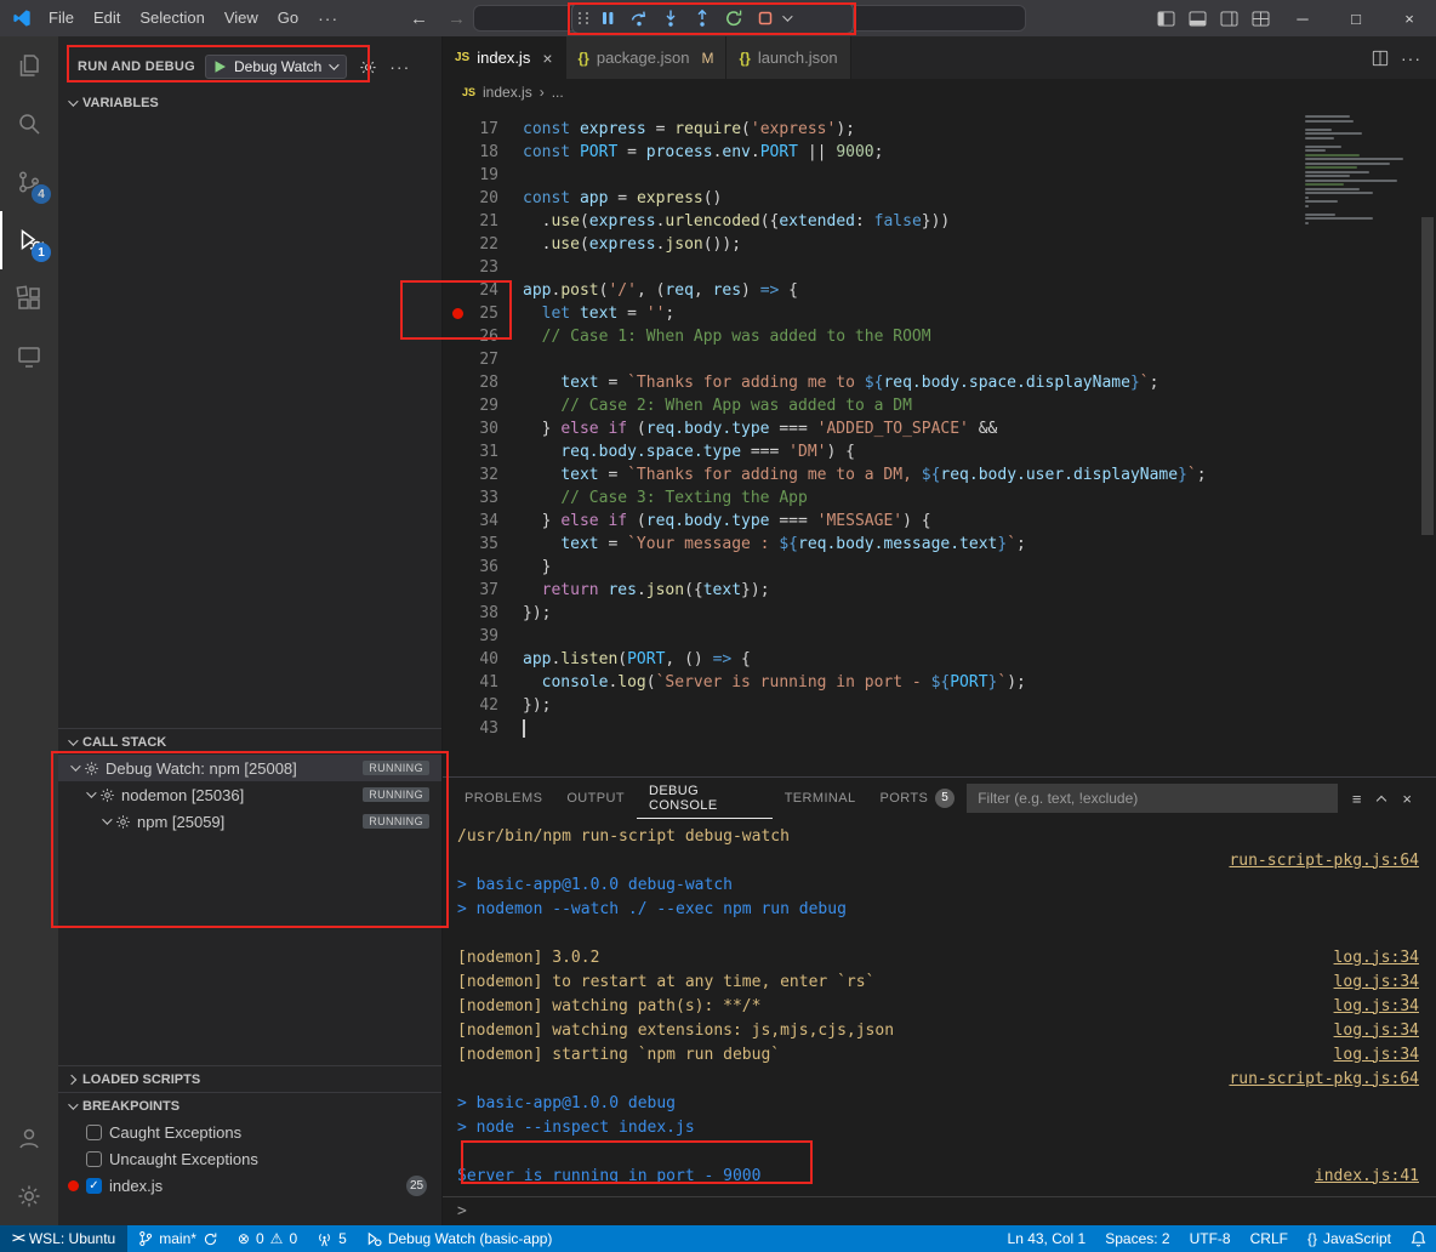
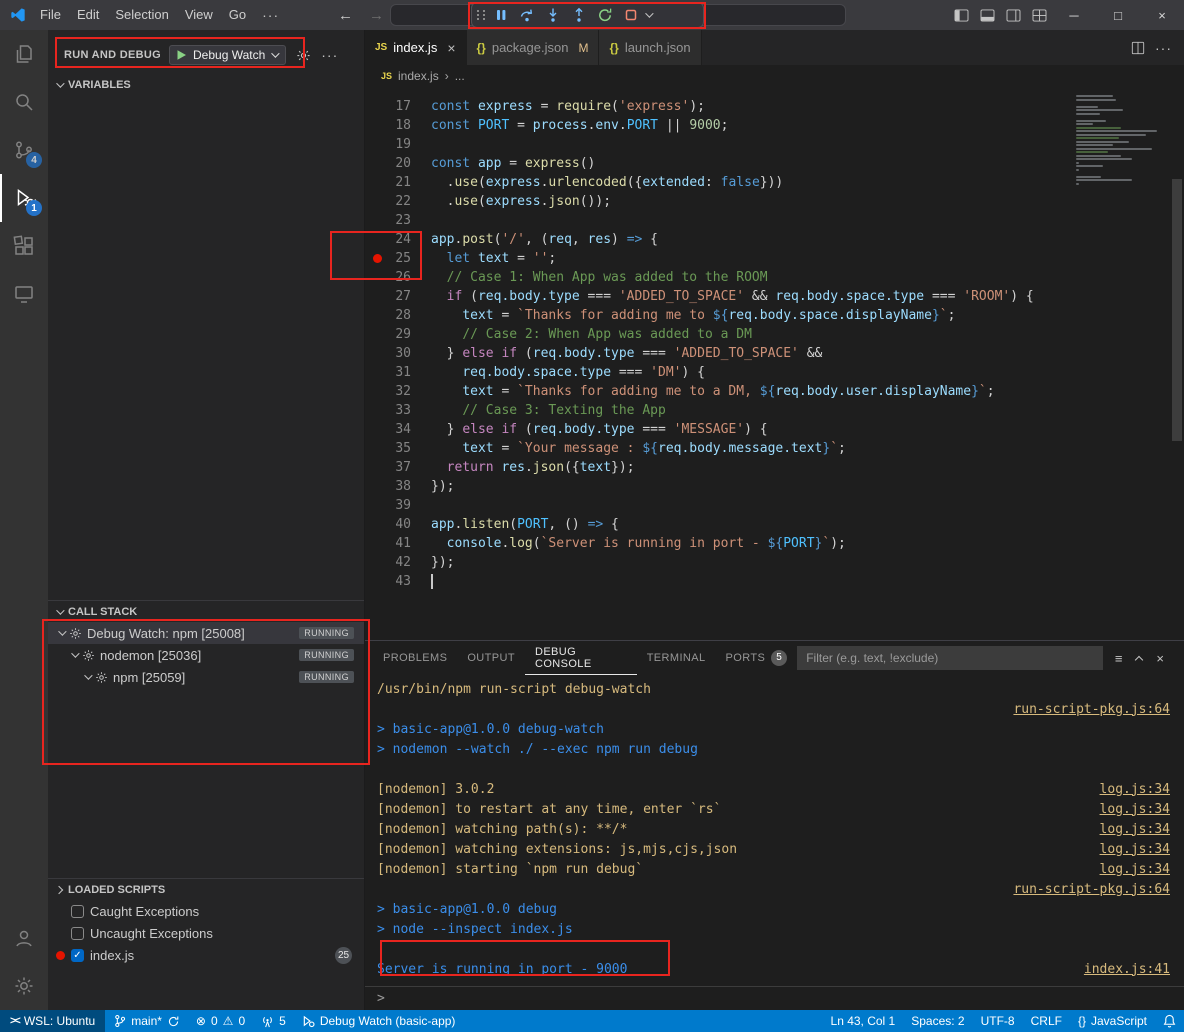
  File
  Edit
  Selection
  View
  Go
  ···
  ←
  →
  ─
  □
  ×
  4
  1
  RUN AND DEBUG
  Debug Watch
  ···
  VARIABLES
  CALL STACK
  Debug Watch: npm [25008]
  RUNNING
  nodemon [25036]
  RUNNING
  npm [25059]
  RUNNING
  LOADED SCRIPTS
- BREAKPOINTS
  Caught Exceptions
  Uncaught Exceptions
  ✓
  index.js
  25
  JS
  index.js
  ×
  {}
  package.json
  M
  {}
  launch.json
  ···
  JS
  index.js
  ›
  ...
  17
  const express = require('express');
  18
  const PORT = process.env.PORT || 9000;
  19
  20
  const app = express()
  21
  .use(express.urlencoded({extended: false}))
  22
  .use(express.json());
  23
  24
  app.post('/', (req, res) => {
  25
  let text = '';
  26
  // Case 1: When App was added to the ROOM
  27
+ if (req.body.type === 'ADDED_TO_SPACE' && req.body.space.type === 'ROOM') {
  28
  text = `Thanks for adding me to ${req.body.space.displayName}`;
  29
  // Case 2: When App was added to a DM
  30
  } else if (req.body.type === 'ADDED_TO_SPACE' &&
  31
  req.body.space.type === 'DM') {
  32
  text = `Thanks for adding me to a DM, ${req.body.user.displayName}`;
  33
  // Case 3: Texting the App
  34
  } else if (req.body.type === 'MESSAGE') {
  35
  text = `Your message : ${req.body.message.text}`;
- 36
- }
  37
  return res.json({text});
  38
  });
  39
  40
  app.listen(PORT, () => {
  41
  console.log(`Server is running in port - ${PORT}`);
  42
  });
  43
  PROBLEMS
  OUTPUT
  DEBUG CONSOLE
  TERMINAL
  PORTS
  5
  Filter (e.g. text, !exclude)
  ≡
  ×
  /usr/bin/npm run-script debug-watch
  run-script-pkg.js:64
  > basic-app@1.0.0 debug-watch
  > nodemon --watch ./ --exec npm run debug
  [nodemon] 3.0.2
  log.js:34
  [nodemon] to restart at any time, enter `rs`
  log.js:34
  [nodemon] watching path(s): **/*
  log.js:34
  [nodemon] watching extensions: js,mjs,cjs,json
  log.js:34
  [nodemon] starting `npm run debug`
  log.js:34
  run-script-pkg.js:64
  > basic-app@1.0.0 debug
  > node --inspect index.js
  Server is running in port - 9000
  index.js:41
  >
  ><
  WSL: Ubuntu
  main*
  ⊗
  0
  ⚠
  0
  5
  Debug Watch (basic-app)
  Ln 43, Col 1
  Spaces: 2
  UTF-8
  CRLF
  {}
  JavaScript
